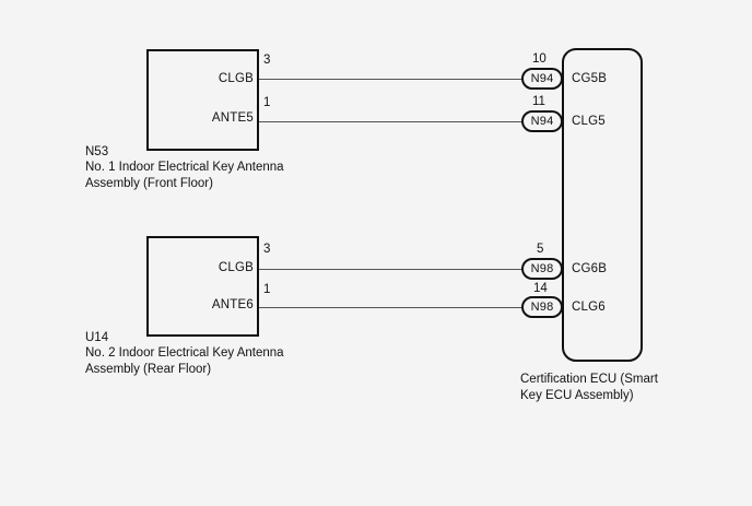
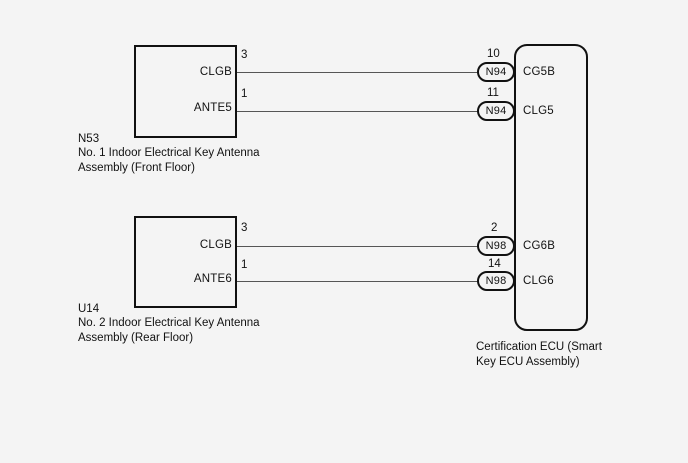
  CLGB
  ANTE5
  3
  1
  N53
  No. 1 Indoor Electrical Key Antenna
  Assembly (Front Floor)
  CLGB
  ANTE6
  3
  1
  U14
  No. 2 Indoor Electrical Key Antenna
  Assembly (Rear Floor)
  CG5B
  CLG5
  CG6B
  CLG6
  10
  11
- 5
+ 2
  14
  N94
  N94
  N98
  N98
  Certification ECU (Smart
  Key ECU Assembly)
